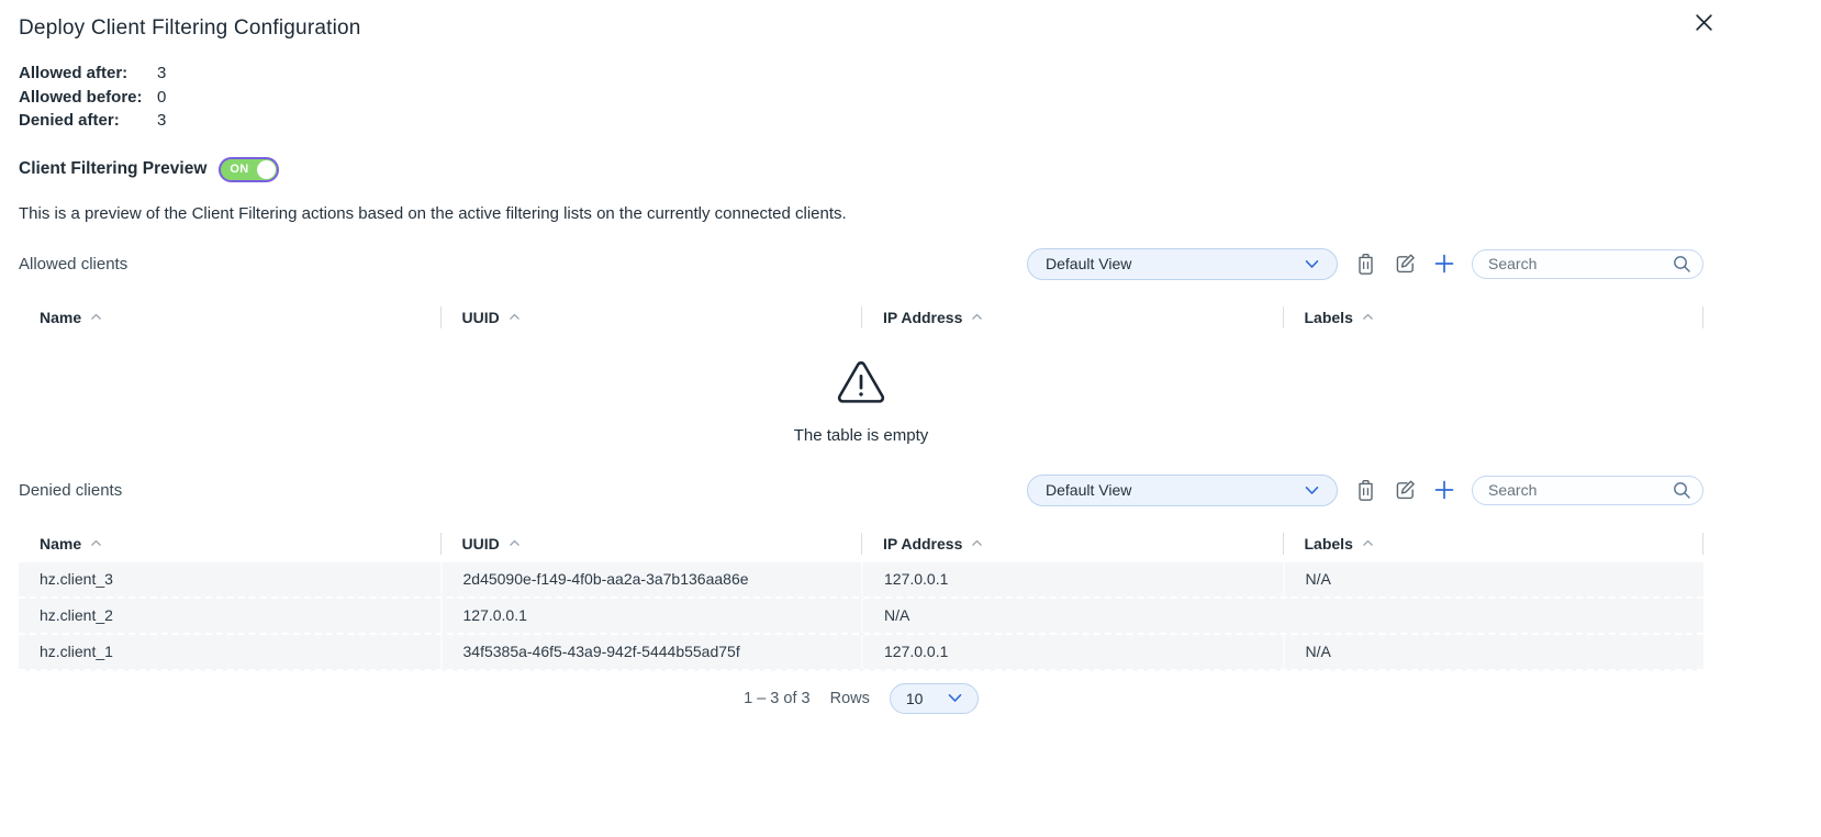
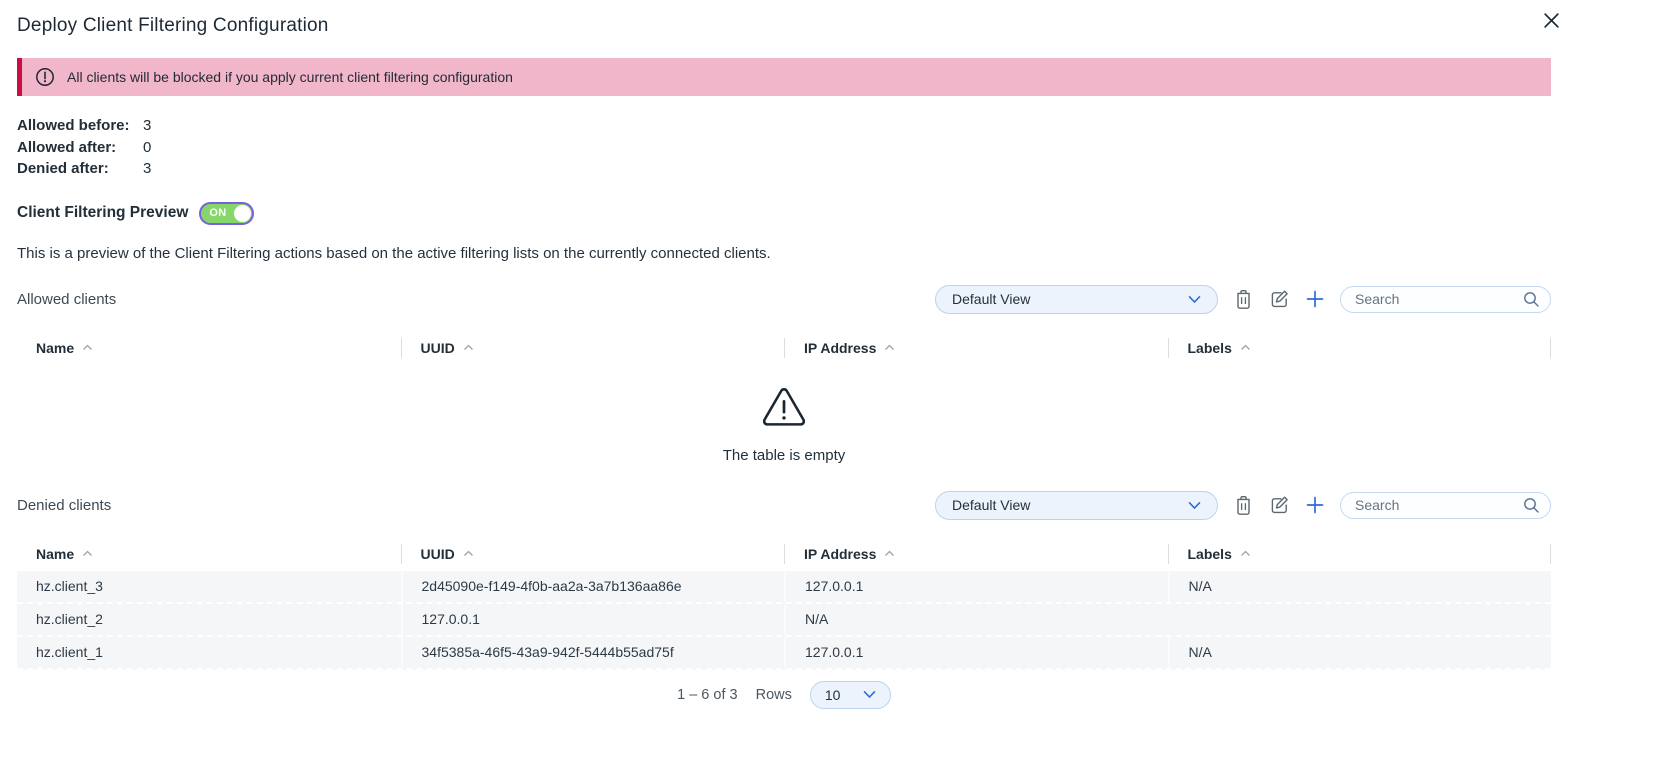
  Deploy Client Filtering Configuration
+ All clients will be blocked if you apply current client filtering configuration
- Allowed after:
+ Allowed before:
  3
- Allowed before:
+ Allowed after:
  0
  Denied after:
  3
  Client Filtering Preview
  ON
  This is a preview of the Client Filtering actions based on the active filtering lists on the currently connected clients.
  Allowed clients
  Default View
  Search
  Name
  UUID
  IP Address
  Labels
  The table is empty
  Denied clients
  Default View
  Search
  Name
  UUID
  IP Address
  Labels
  hz.client_3
  2d45090e-f149-4f0b-aa2a-3a7b136aa86e
  127.0.0.1
  N/A
  hz.client_2
  127.0.0.1
  N/A
  hz.client_1
  34f5385a-46f5-43a9-942f-5444b55ad75f
  127.0.0.1
  N/A
- 1 – 3 of 3
+ 1 – 6 of 3
  Rows
  10
